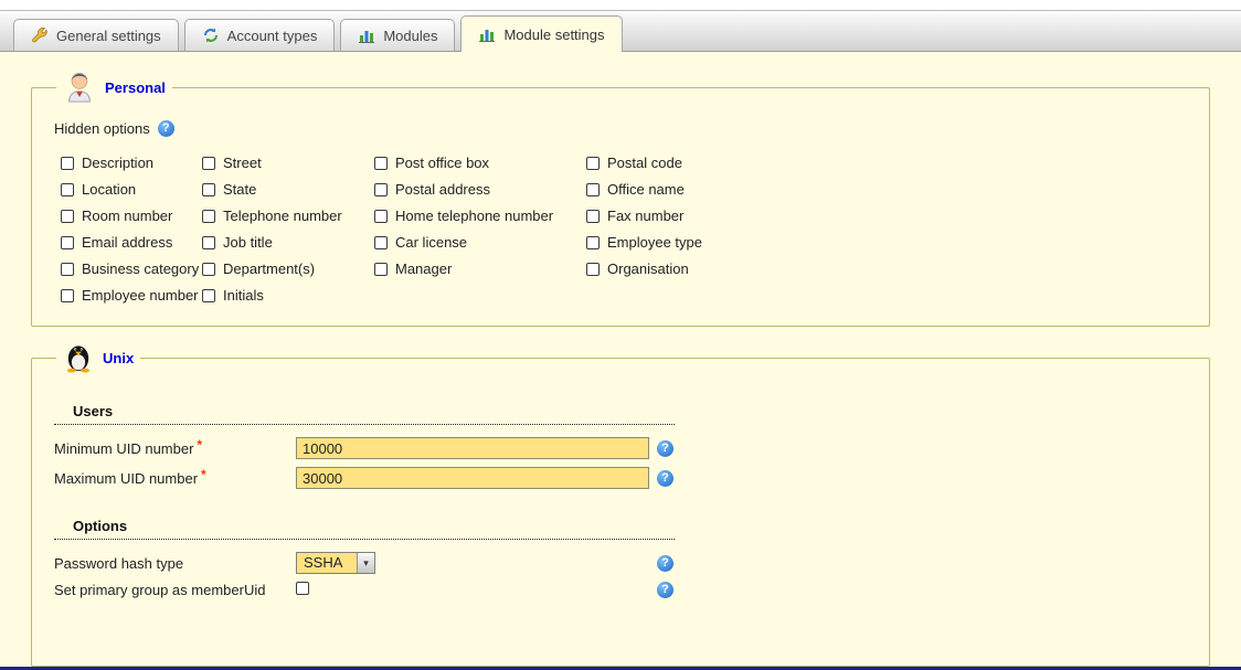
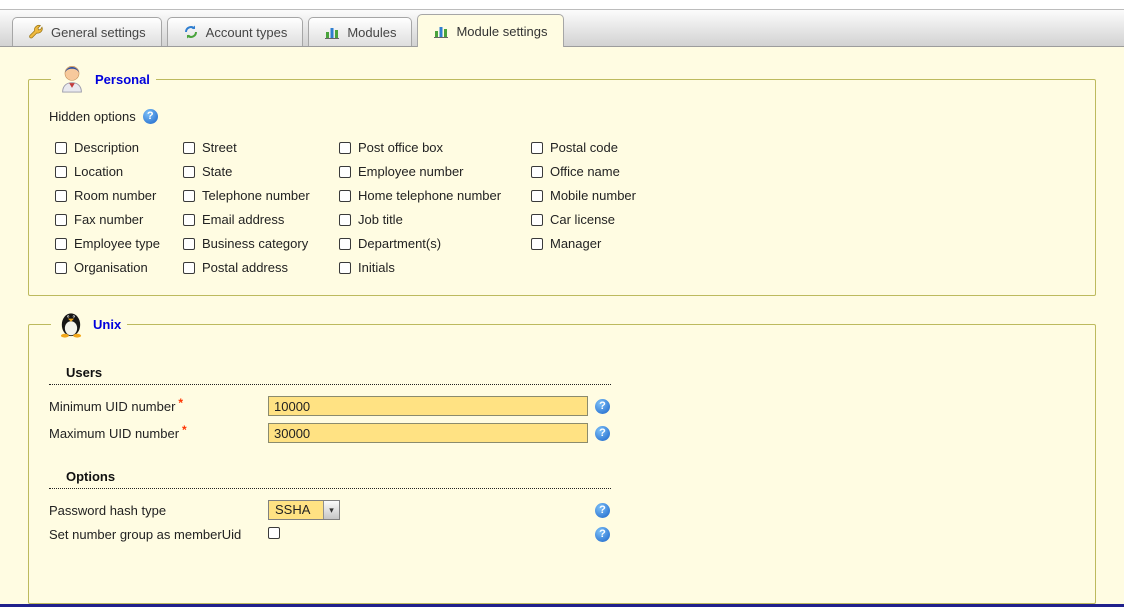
  General settings
  Account types
  Modules
  Module settings
  Personal
  Hidden options
  ?
  Description
  Street
  Post office box
  Postal code
  Location
  State
- Postal address
+ Employee number
  Office name
  Room number
  Telephone number
  Home telephone number
+ Mobile number
  Fax number
  Email address
  Job title
  Car license
  Employee type
  Business category
  Department(s)
  Manager
  Organisation
- Employee number
+ Postal address
  Initials
  Unix
  Users
  Minimum UID number *
  10000
  ?
  Maximum UID number *
  30000
  ?
  Options
  Password hash type
  SSHA
  ▾
  ?
- Set primary group as memberUid
+ Set number group as memberUid
  ?
